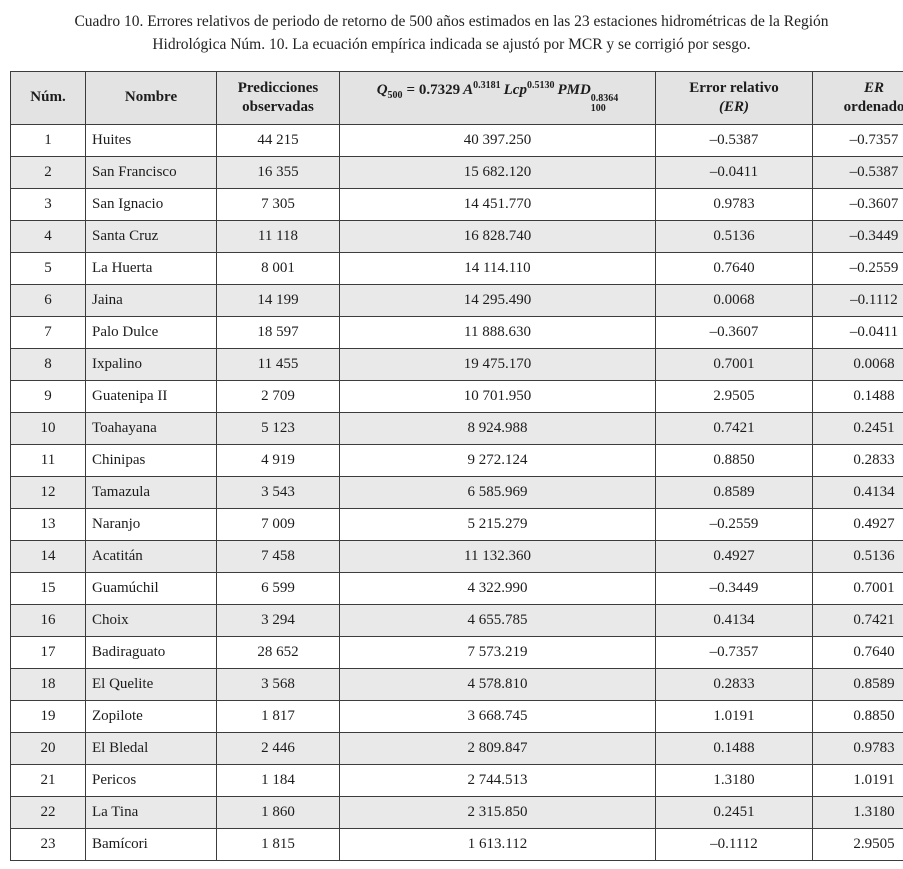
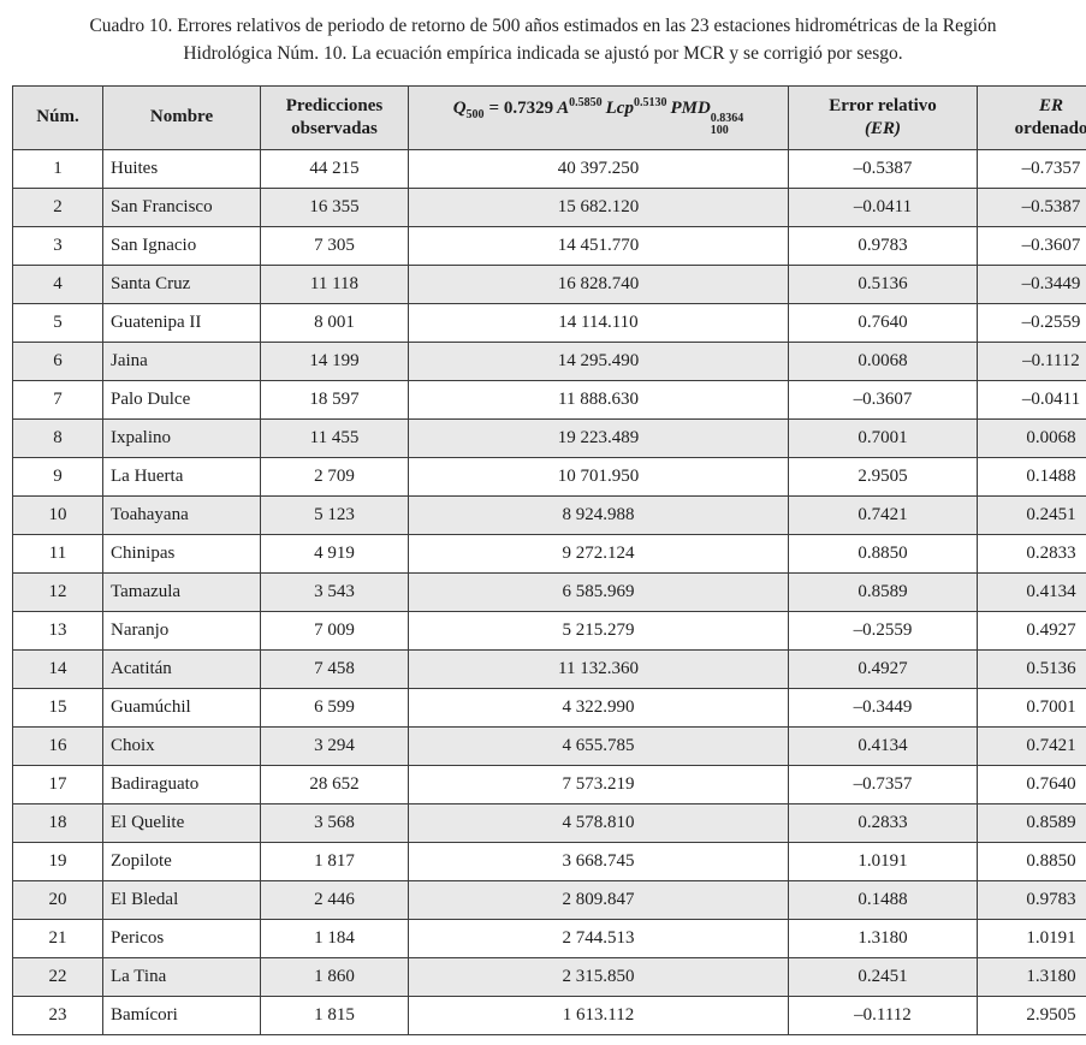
  Cuadro 10. Errores relativos de periodo de retorno de 500 años estimados en las 23 estaciones hidrométricas de la Región Hidrológica Núm. 10. La ecuación empírica indicada se ajustó por MCR y se corrigió por sesgo.
- Núm.	Nombre	Predicciones observadas	Q500= 0.7329 A0.3181 Lcp0.5130 PMD0.8364100	Error relativo (ER)	ER ordenado
+ Núm.	Nombre	Predicciones observadas	Q500= 0.7329 A0.5850 Lcp0.5130 PMD0.8364100	Error relativo (ER)	ER ordenado
  1	Huites	44 215	40 397.250	–0.5387	–0.7357
  2	San Francisco	16 355	15 682.120	–0.0411	–0.5387
  3	San Ignacio	7 305	14 451.770	0.9783	–0.3607
  4	Santa Cruz	11 118	16 828.740	0.5136	–0.3449
- 5	La Huerta	8 001	14 114.110	0.7640	–0.2559
+ 5	Guatenipa II	8 001	14 114.110	0.7640	–0.2559
  6	Jaina	14 199	14 295.490	0.0068	–0.1112
  7	Palo Dulce	18 597	11 888.630	–0.3607	–0.0411
- 8	Ixpalino	11 455	19 475.170	0.7001	0.0068
+ 8	Ixpalino	11 455	19 223.489	0.7001	0.0068
- 9	Guatenipa II	2 709	10 701.950	2.9505	0.1488
+ 9	La Huerta	2 709	10 701.950	2.9505	0.1488
  10	Toahayana	5 123	8 924.988	0.7421	0.2451
  11	Chinipas	4 919	9 272.124	0.8850	0.2833
  12	Tamazula	3 543	6 585.969	0.8589	0.4134
  13	Naranjo	7 009	5 215.279	–0.2559	0.4927
  14	Acatitán	7 458	11 132.360	0.4927	0.5136
  15	Guamúchil	6 599	4 322.990	–0.3449	0.7001
  16	Choix	3 294	4 655.785	0.4134	0.7421
  17	Badiraguato	28 652	7 573.219	–0.7357	0.7640
  18	El Quelite	3 568	4 578.810	0.2833	0.8589
  19	Zopilote	1 817	3 668.745	1.0191	0.8850
  20	El Bledal	2 446	2 809.847	0.1488	0.9783
  21	Pericos	1 184	2 744.513	1.3180	1.0191
  22	La Tina	1 860	2 315.850	0.2451	1.3180
  23	Bamícori	1 815	1 613.112	–0.1112	2.9505
